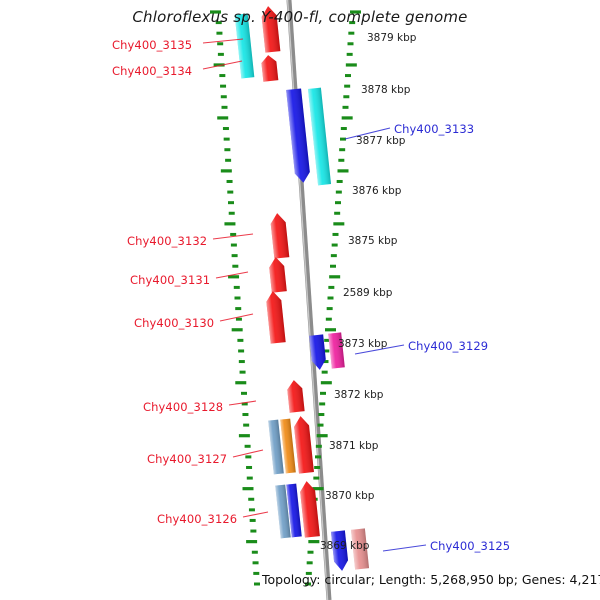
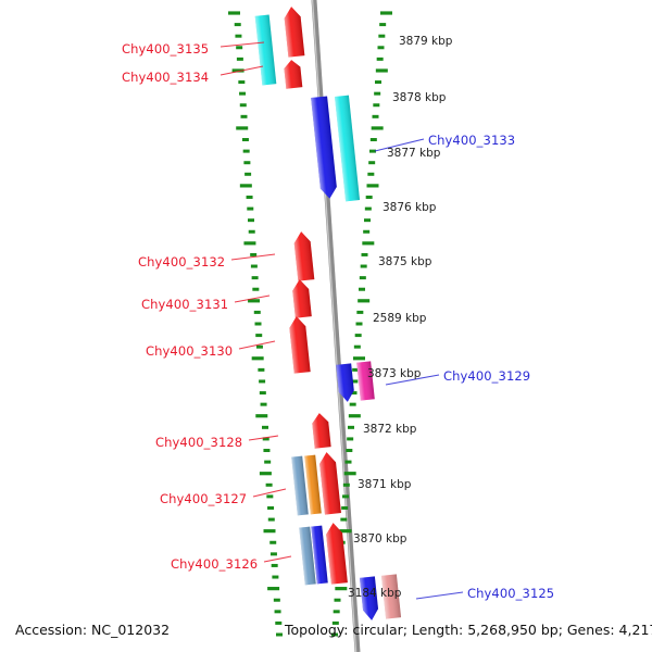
- Chloroflexus sp. Y-400-fl, complete genome
  Chy400_3135
  Chy400_3134
  Chy400_3133
  Chy400_3132
  Chy400_3131
  Chy400_3130
  Chy400_3129
  Chy400_3128
  Chy400_3127
  Chy400_3126
  Chy400_3125
  3879 kbp
  3878 kbp
  3877 kbp
  3876 kbp
  3875 kbp
  2589 kbp
  3873 kbp
  3872 kbp
  3871 kbp
  3870 kbp
- 3869 kbp
+ 3184 kbp
+ Accession: NC_012032
  Topology: circular; Length: 5,268,950 bp; Genes: 4,21
